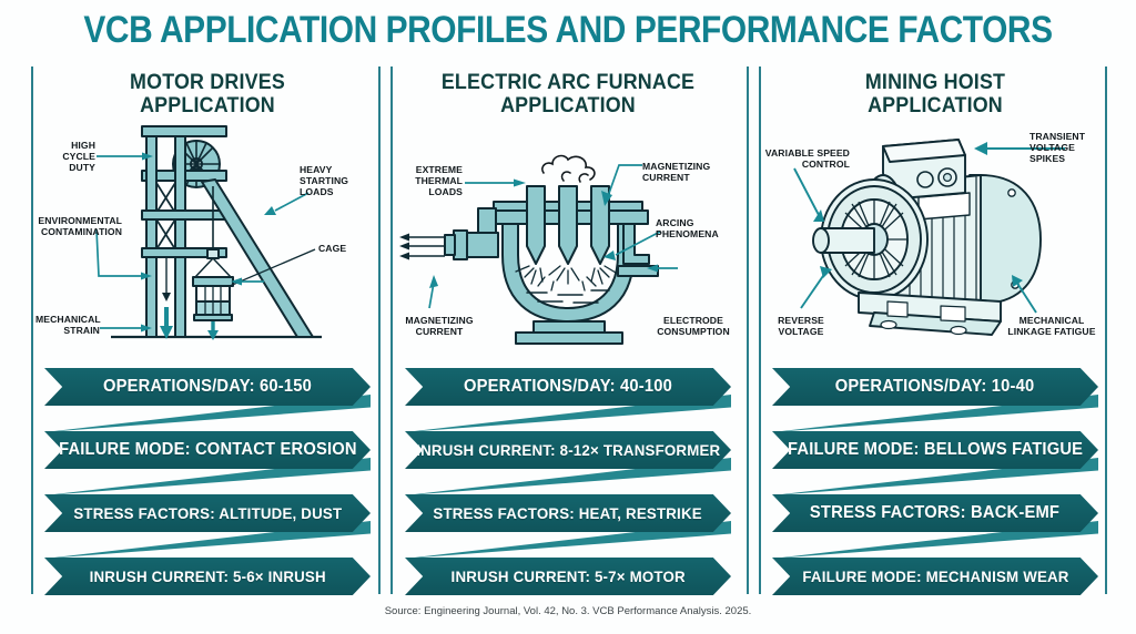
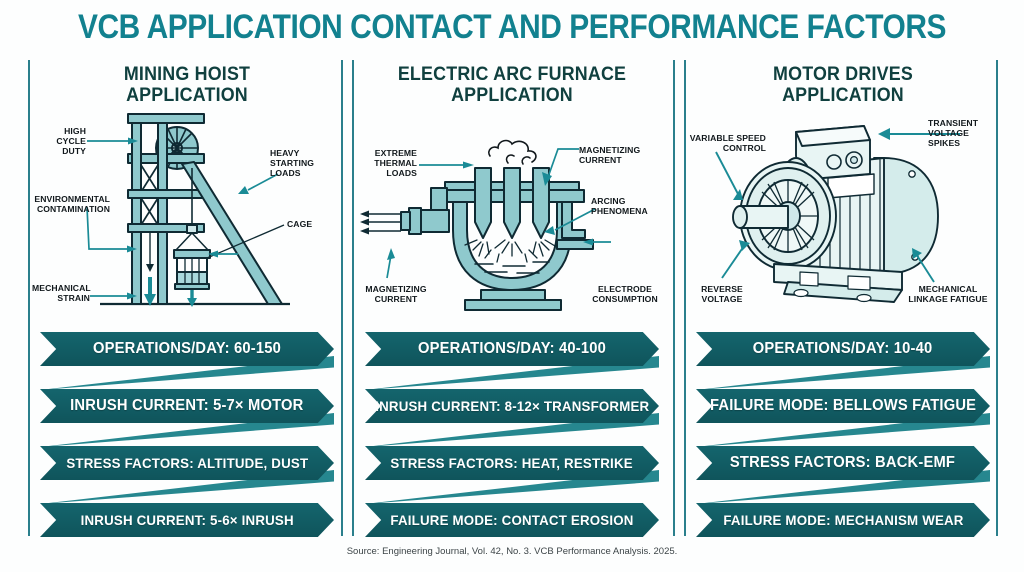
- VCB APPLICATION PROFILES AND PERFORMANCE FACTORS
+ VCB APPLICATION CONTACT AND PERFORMANCE FACTORS
- MOTOR DRIVES
+ MINING HOIST
  APPLICATION
  HIGH CYCLE
  DUTY
  HEAVY
  STARTING
  LOADS
  ENVIRONMENTAL
  CONTAMINATION
  CAGE
  MECHANICAL
  STRAIN
  OPERATIONS/DAY: 60-150
- FAILURE MODE: CONTACT EROSION
+ INRUSH CURRENT: 5-7× MOTOR
  STRESS FACTORS: ALTITUDE, DUST
  INRUSH CURRENT: 5-6× INRUSH
  ELECTRIC ARC FURNACE
  APPLICATION
  EXTREME
  THERMAL
  LOADS
  MAGNETIZING
  CURRENT
  ARCING
  PHENOMENA
  MAGNETIZING
  CURRENT
  ELECTRODE
  CONSUMPTION
  OPERATIONS/DAY: 40-100
  NRUSH CURRENT: 8-12× TRANSFORMER
  STRESS FACTORS: HEAT, RESTRIKE
- INRUSH CURRENT: 5-7× MOTOR
+ FAILURE MODE: CONTACT EROSION
- MINING HOIST
+ MOTOR DRIVES
  APPLICATION
  VARIABLE SPEED
  CONTROL
  TRANSIENT
  VOLTAGE
  SPIKES
  REVERSE
  VOLTAGE
  MECHANICAL
  LINKAGE FATIGUE
  OPERATIONS/DAY: 10-40
  FAILURE MODE: BELLOWS FATIGUE
  STRESS FACTORS: BACK-EMF
  FAILURE MODE: MECHANISM WEAR
  Source: Engineering Journal, Vol. 42, No. 3. VCB Performance Analysis. 2025.
